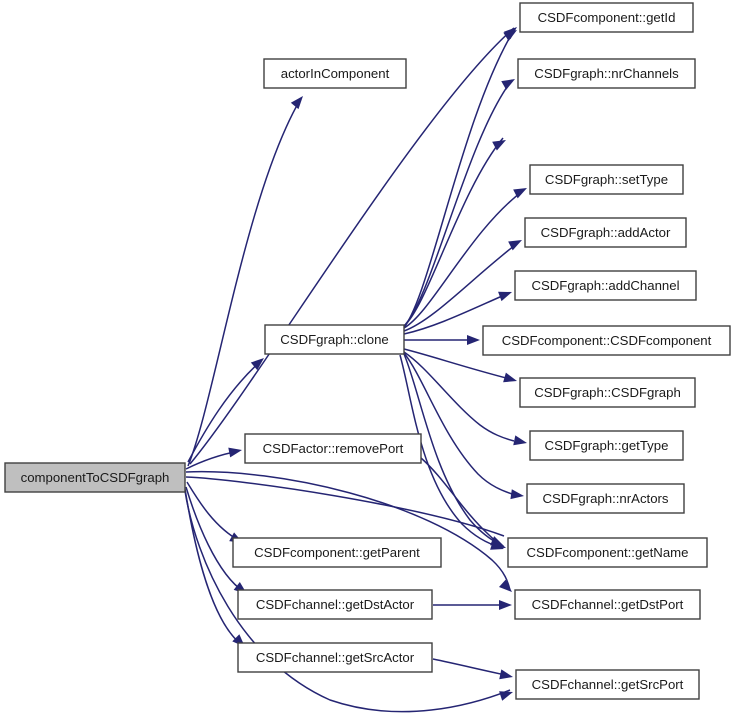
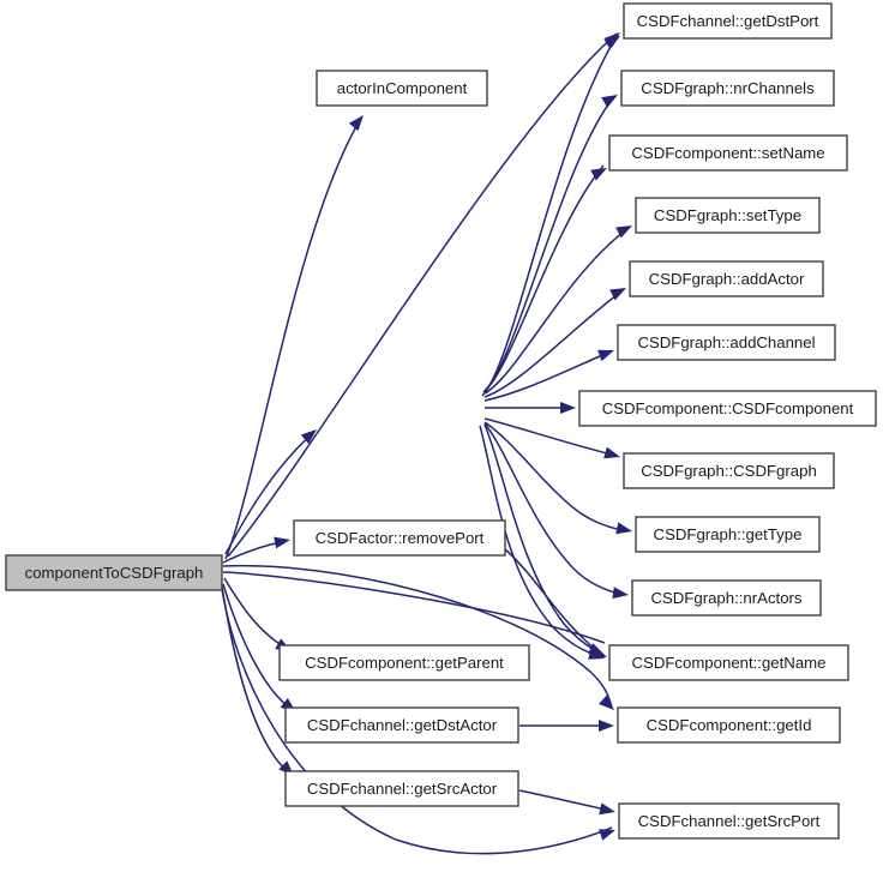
  componentToCSDFgraph
  actorInComponent
- CSDFgraph::clone
  CSDFactor::removePort
  CSDFcomponent::getParent
  CSDFchannel::getDstActor
  CSDFchannel::getSrcActor
- CSDFcomponent::getId
+ CSDFchannel::getDstPort
  CSDFgraph::nrChannels
+ CSDFcomponent::setName
  CSDFgraph::setType
  CSDFgraph::addActor
  CSDFgraph::addChannel
  CSDFcomponent::CSDFcomponent
  CSDFgraph::CSDFgraph
  CSDFgraph::getType
  CSDFgraph::nrActors
  CSDFcomponent::getName
- CSDFchannel::getDstPort
+ CSDFcomponent::getId
  CSDFchannel::getSrcPort
